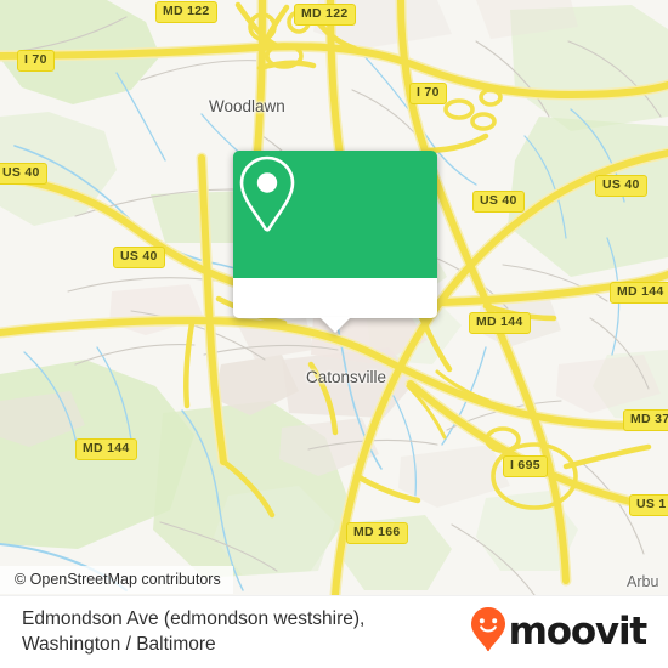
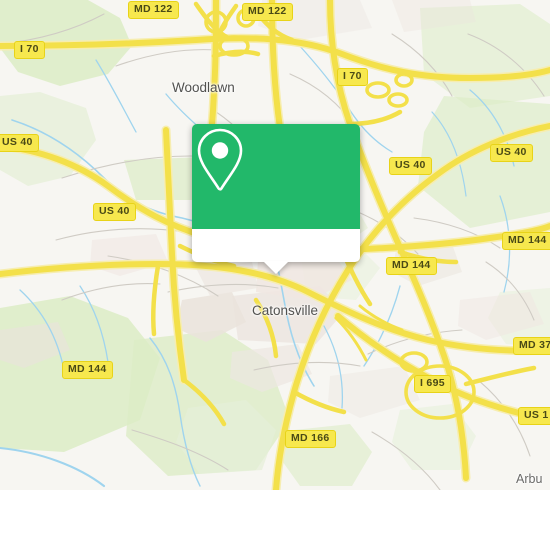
  MD 122
  MD 122
  I 70
  I 70
  US 40
  US 40
  US 40
  US 40
  MD 144
  MD 144
  MD 144
  MD 37
  I 695
  US 1
  MD 166
  Woodlawn
  Catonsville
  Arbu
- © OpenStreetMap contributors
- Edmondson Ave (edmondson westshire),
- Washington / Baltimore
- moovit
